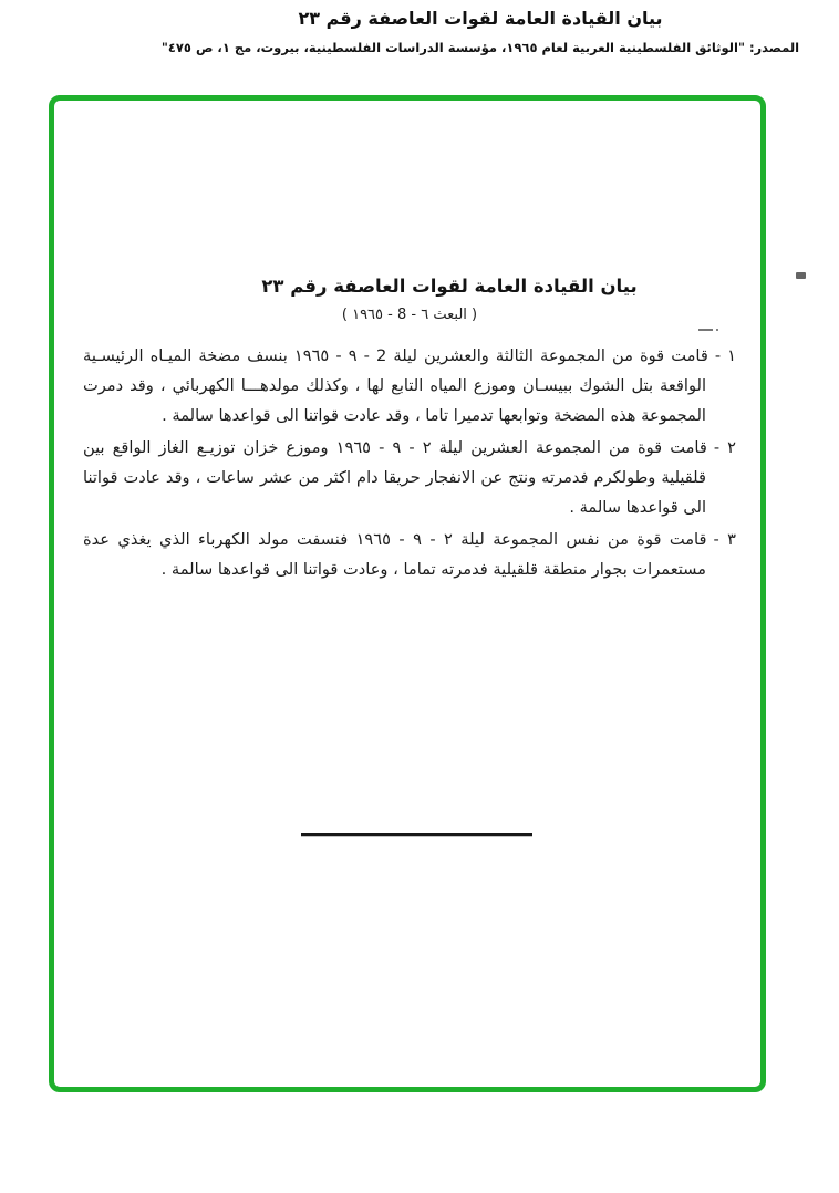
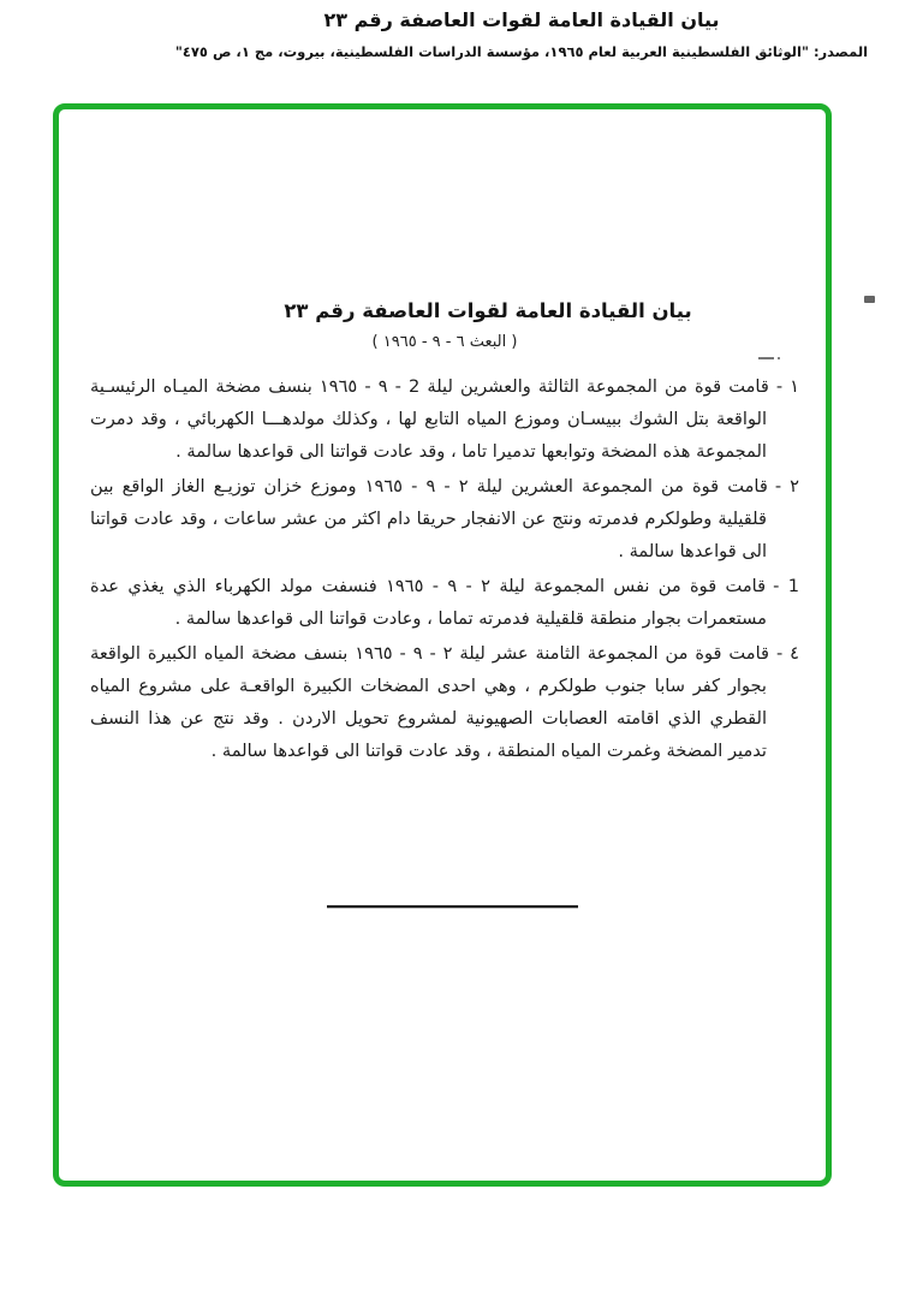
  بيان القيادة العامة لقوات العاصفة رقم ٢٣
  المصدر: "الوثائق الفلسطينية العربية لعام ١٩٦٥، مؤسسة الدراسات الفلسطينية، بيروت، مج ١، ص ٤٧٥"
  بيان القيادة العامة لقوات العاصفة رقم ٢٣
- ( البعث ٦ - 8 - ١٩٦٥ )
+ ( البعث ٦ - ٩ - ١٩٦٥ )
  ١ -قامت قوة من المجموعة الثالثة والعشرين ليلة 2 - ٩ - ١٩٦٥ بنسف مضخة الميـاه الرئيسـية الواقعة بتل الشوك ببيسـان وموزع المياه التابع لها ، وكذلك مولدهـــا الكهربائي ، وقد دمرت المجموعة هذه المضخة وتوابعها تدميرا تاما ، وقد عادت قواتنا الى قواعدها سالمة .
  ٢ -قامت قوة من المجموعة العشرين ليلة ٢ - ٩ - ١٩٦٥ وموزع خزان توزيـع الغاز الواقع بين قلقيلية وطولكرم فدمرته ونتج عن الانفجار حريقا دام اكثر من عشر ساعات ، وقد عادت قواتنا الى قواعدها سالمة .
- ٣ -قامت قوة من نفس المجموعة ليلة ٢ - ٩ - ١٩٦٥ فنسفت مولد الكهرباء الذي يغذي عدة مستعمرات بجوار منطقة قلقيلية فدمرته تماما ، وعادت قواتنا الى قواعدها سالمة .
+ 1 -قامت قوة من نفس المجموعة ليلة ٢ - ٩ - ١٩٦٥ فنسفت مولد الكهرباء الذي يغذي عدة مستعمرات بجوار منطقة قلقيلية فدمرته تماما ، وعادت قواتنا الى قواعدها سالمة .
+ ٤ -قامت قوة من المجموعة الثامنة عشر ليلة ٢ - ٩ - ١٩٦٥ بنسف مضخة المياه الكبيرة الواقعة بجوار كفر سابا جنوب طولكرم ، وهي احدى المضخات الكبيرة الواقعـة على مشروع المياه القطري الذي اقامته العصابات الصهيونية لمشروع تحويل الاردن . وقد نتج عن هذا النسف تدمير المضخة وغمرت المياه المنطقة ، وقد عادت قواتنا الى قواعدها سالمة .
